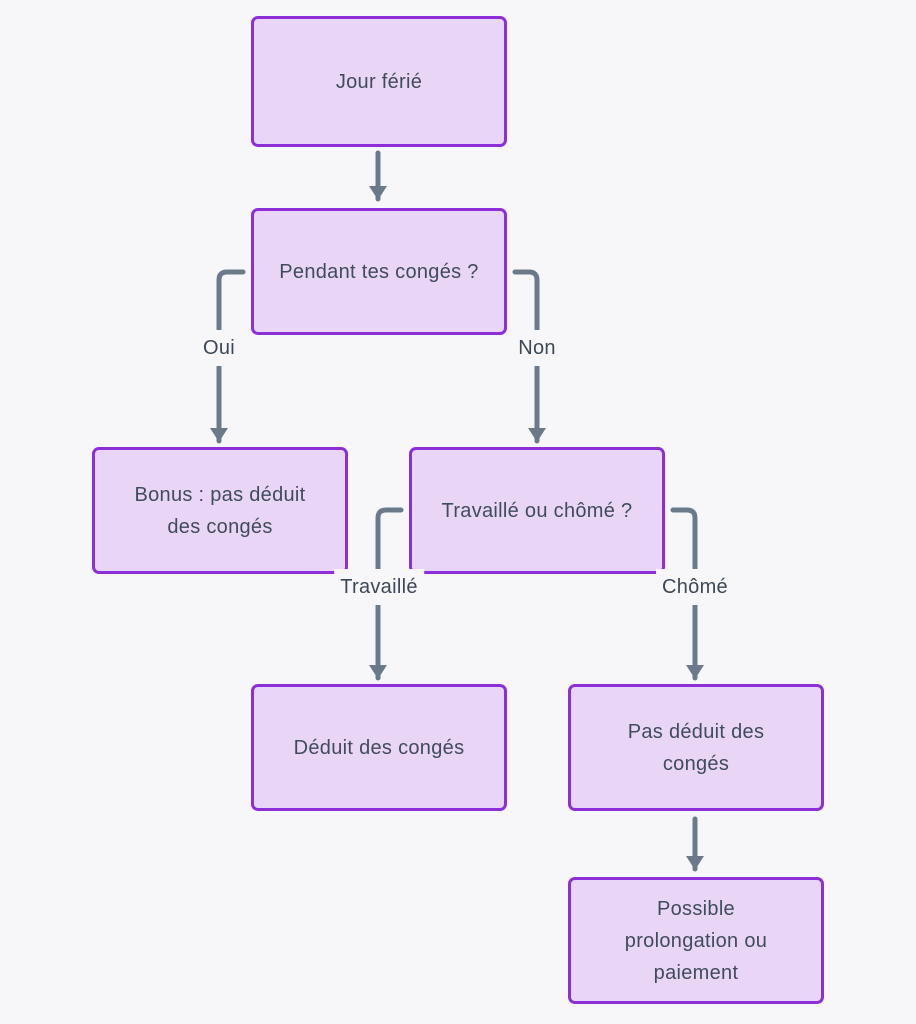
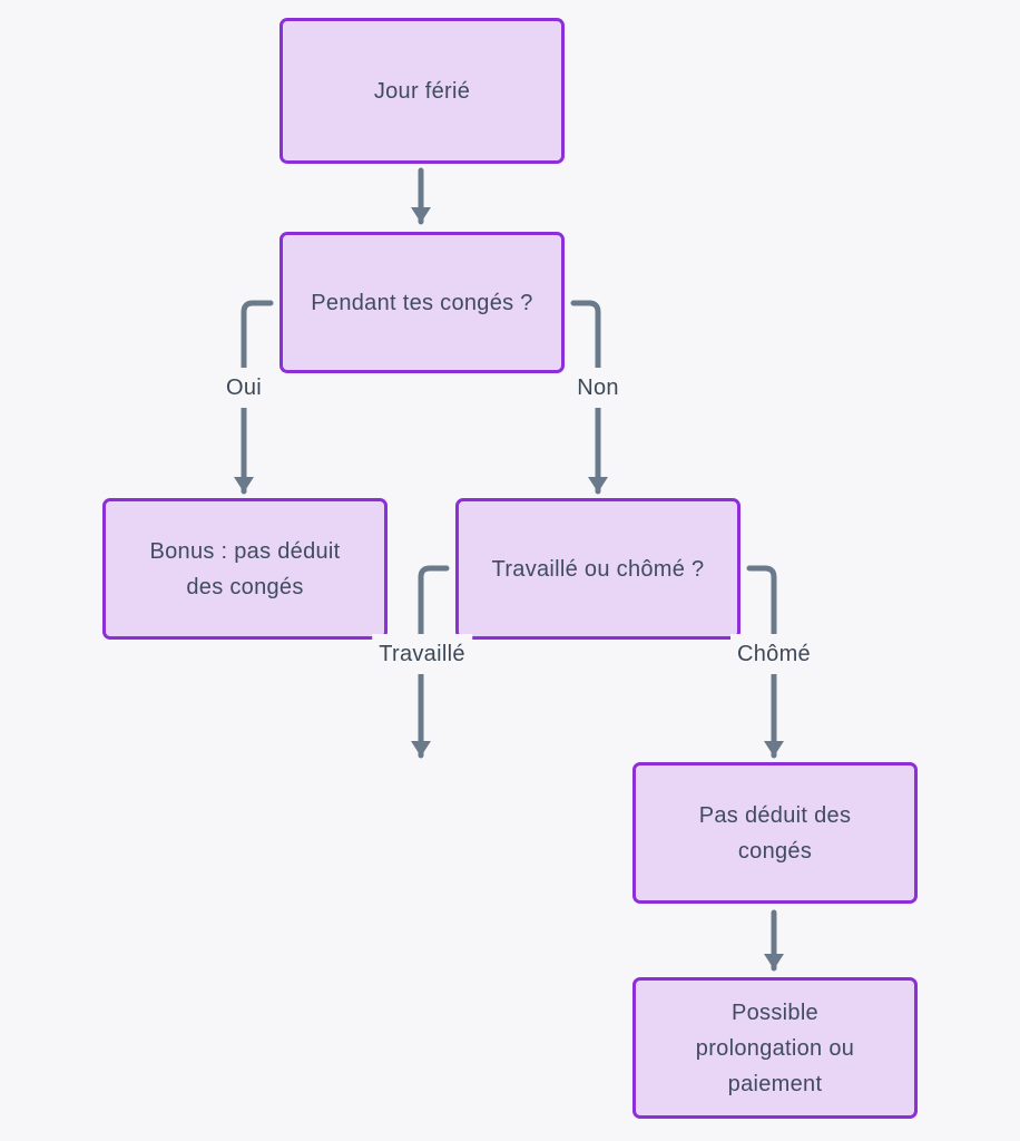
  Jour férié
  Pendant tes congés ?
  Bonus : pas déduit
  des congés
  Travaillé ou chômé ?
- Déduit des congés
  Pas déduit des
  congés
  Possible
  prolongation ou
  paiement
  Oui
  Non
  Travaillé
  Chômé
